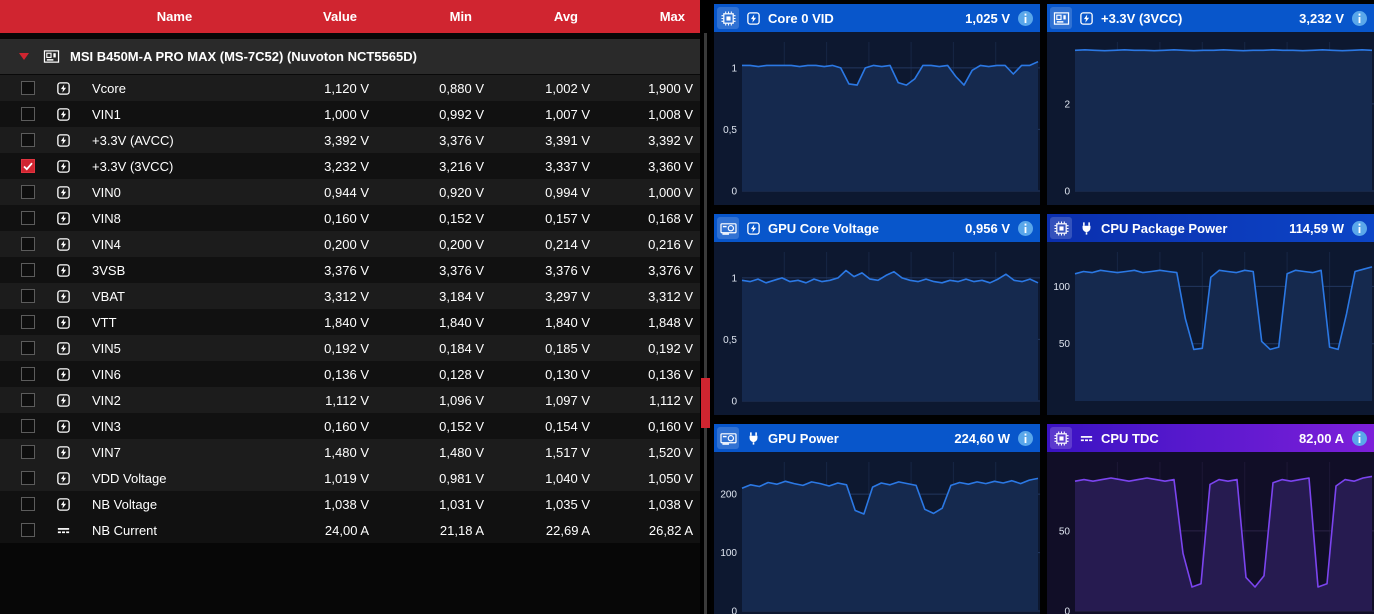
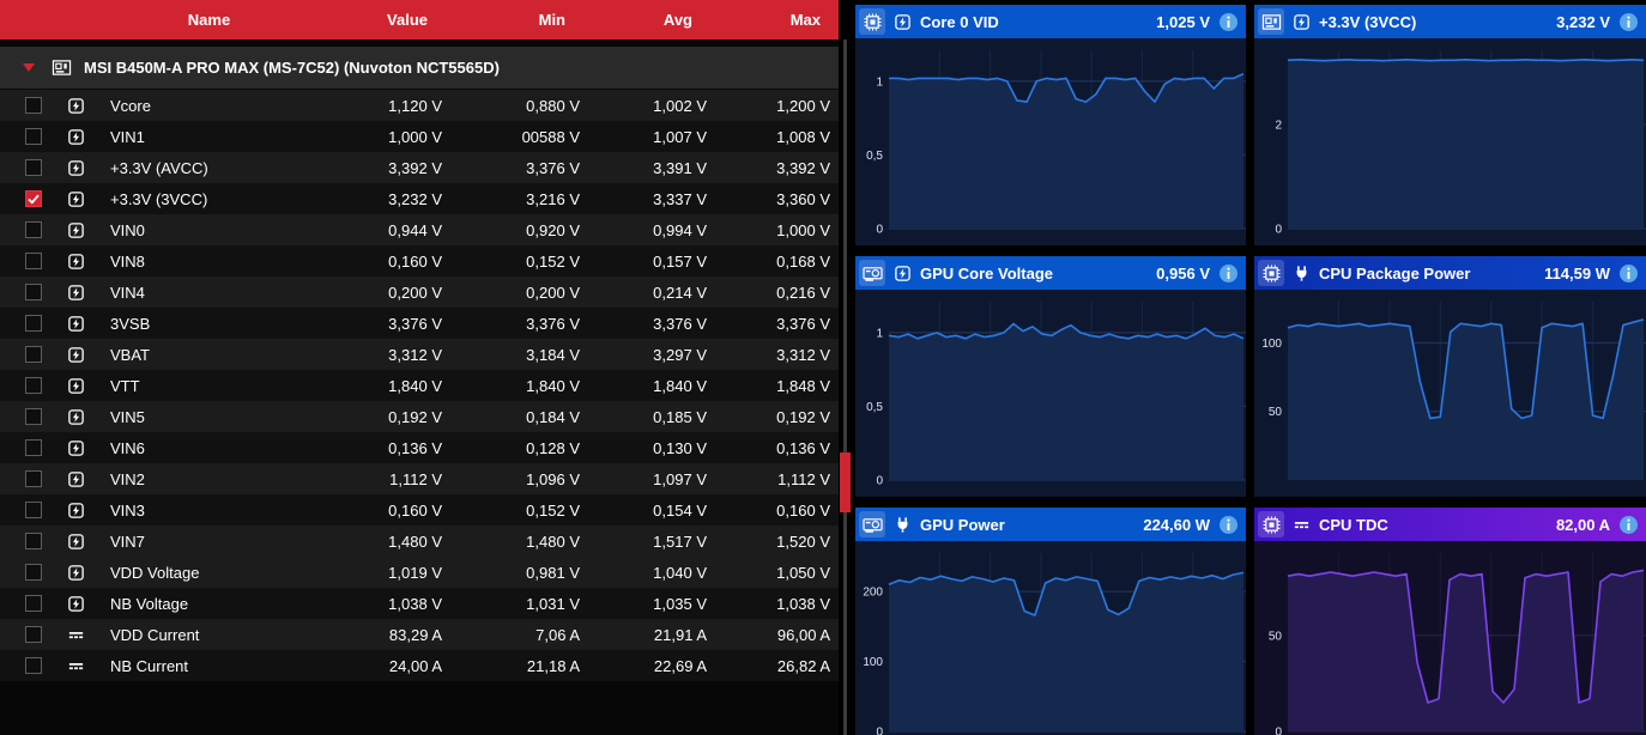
  Name
  Value
  Min
  Avg
  Max
  MSI B450M-A PRO MAX (MS-7C52) (Nuvoton NCT5565D)
  Vcore
  1,120 V
  0,880 V
  1,002 V
- 1,900 V
+ 1,200 V
  VIN1
  1,000 V
- 0,992 V
+ 00588 V
  1,007 V
  1,008 V
  +3.3V (AVCC)
  3,392 V
  3,376 V
  3,391 V
  3,392 V
  +3.3V (3VCC)
  3,232 V
  3,216 V
  3,337 V
  3,360 V
  VIN0
  0,944 V
  0,920 V
  0,994 V
  1,000 V
  VIN8
  0,160 V
  0,152 V
  0,157 V
  0,168 V
  VIN4
  0,200 V
  0,200 V
  0,214 V
  0,216 V
  3VSB
  3,376 V
  3,376 V
  3,376 V
  3,376 V
  VBAT
  3,312 V
  3,184 V
  3,297 V
  3,312 V
  VTT
  1,840 V
  1,840 V
  1,840 V
  1,848 V
  VIN5
  0,192 V
  0,184 V
  0,185 V
  0,192 V
  VIN6
  0,136 V
  0,128 V
  0,130 V
  0,136 V
  VIN2
  1,112 V
  1,096 V
  1,097 V
  1,112 V
  VIN3
  0,160 V
  0,152 V
  0,154 V
  0,160 V
  VIN7
  1,480 V
  1,480 V
  1,517 V
  1,520 V
  VDD Voltage
  1,019 V
  0,981 V
  1,040 V
  1,050 V
  NB Voltage
  1,038 V
  1,031 V
  1,035 V
  1,038 V
+ VDD Current
+ 83,29 A
+ 7,06 A
+ 21,91 A
+ 96,00 A
  NB Current
  24,00 A
  21,18 A
  22,69 A
  26,82 A
  Core 0 VID
  1,025 V
  1
  0,5
  0
  +3.3V (3VCC)
  3,232 V
  2
  0
  GPU Core Voltage
  0,956 V
  1
  0,5
  0
  CPU Package Power
  114,59 W
  100
  50
  GPU Power
  224,60 W
  200
  100
  0
  CPU TDC
  82,00 A
  50
  0
